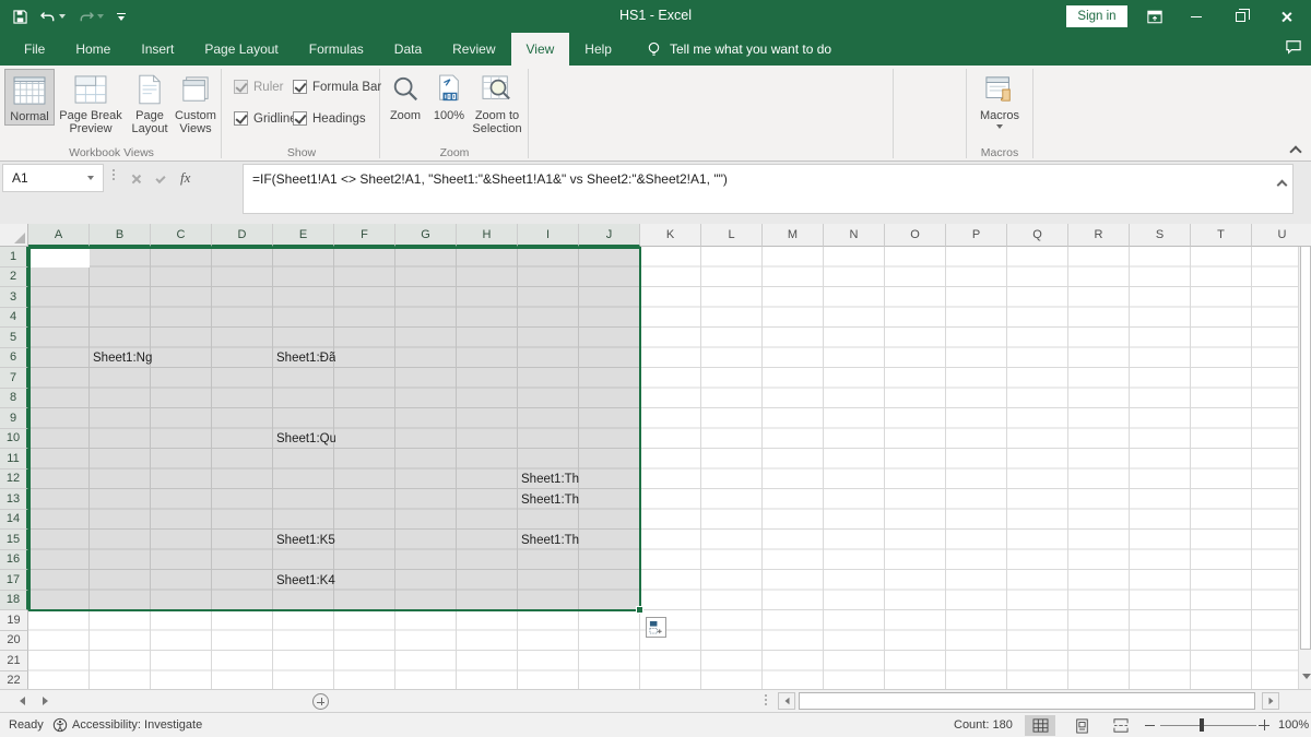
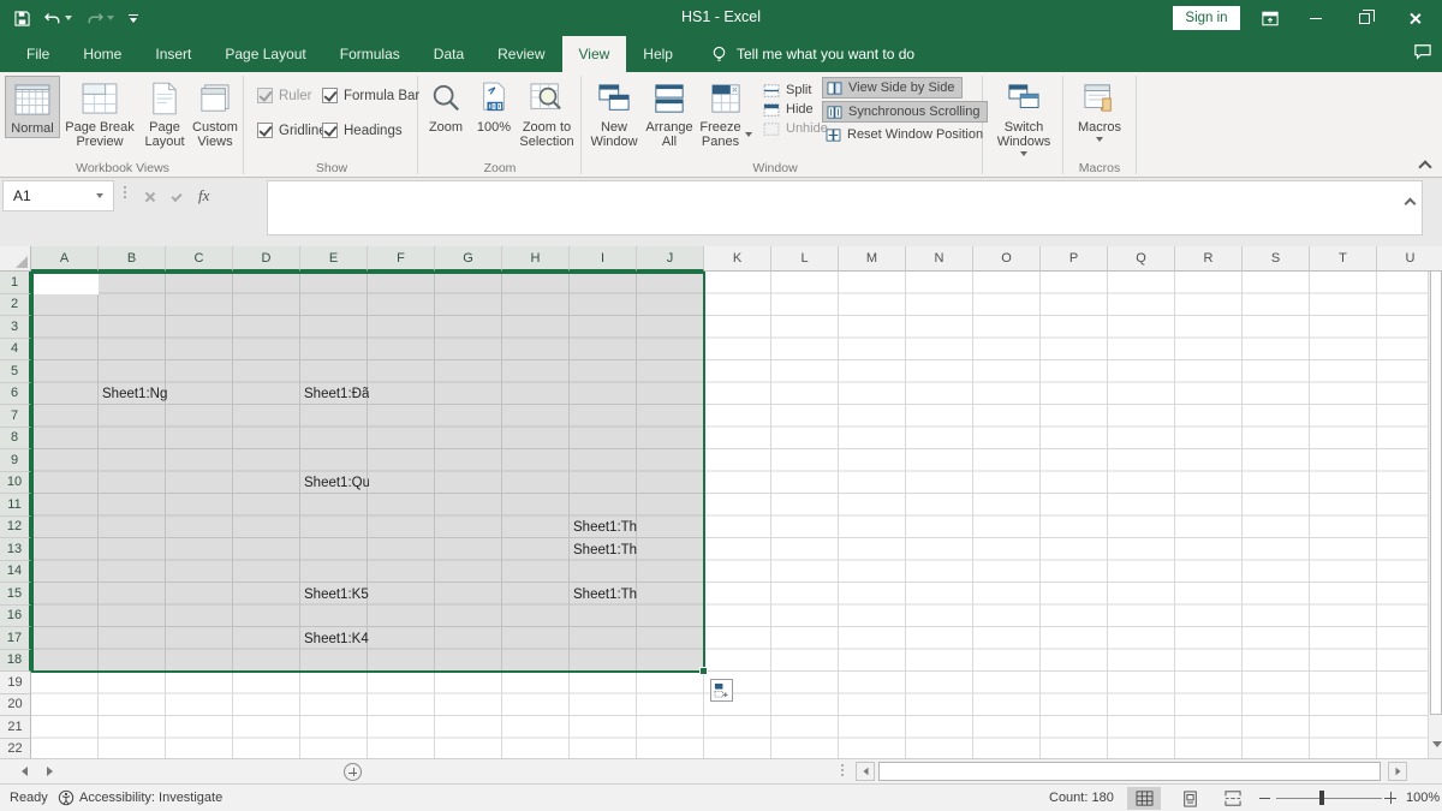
  HS1 - Excel
  Sign in
  File
  Home
  Insert
  Page Layout
  Formulas
  Data
  Review
  View
  Help
  Tell me what you want to do
  Normal
  Page Break Preview
  Page Layout
  Custom Views
  Workbook Views
  Ruler
  Formula Bar
  Gridlin
  Headings
  Show
  Zoom
  100%
  Zoom to Selection
  Zoom
+ New Window
+ Arrange All
+ Freeze Panes
+ Split
+ Hide
+ Unhide
+ View Side by Side
+ Synchronous Scrolling
+ Reset Window Position
+ Switch Windows
+ Window
  Macros
  Macros
  A1
  fx
- =IF(Sheet1!A1 <> Sheet2!A1, "Sheet1:"&Sheet1!A1&" vs Sheet2:"&Sheet2!A1, "")
  Sheet1:Ng
  Sheet1:Đã
  Sheet1:Qu
  Sheet1:Th
  Sheet1:Th
  Sheet1:K5
  Sheet1:Th
  Sheet1:K4
  A
  B
  C
  D
  E
  F
  G
  H
  I
  J
  K
  L
  M
  N
  O
  P
  Q
  R
  S
  T
  U
  1
  2
  3
  4
  5
  6
  7
  8
  9
  10
  11
  12
  13
  14
  15
  16
  17
  18
  19
  20
  21
  22
  Ready
  Accessibility: Investigate
  Count: 180
  100%
